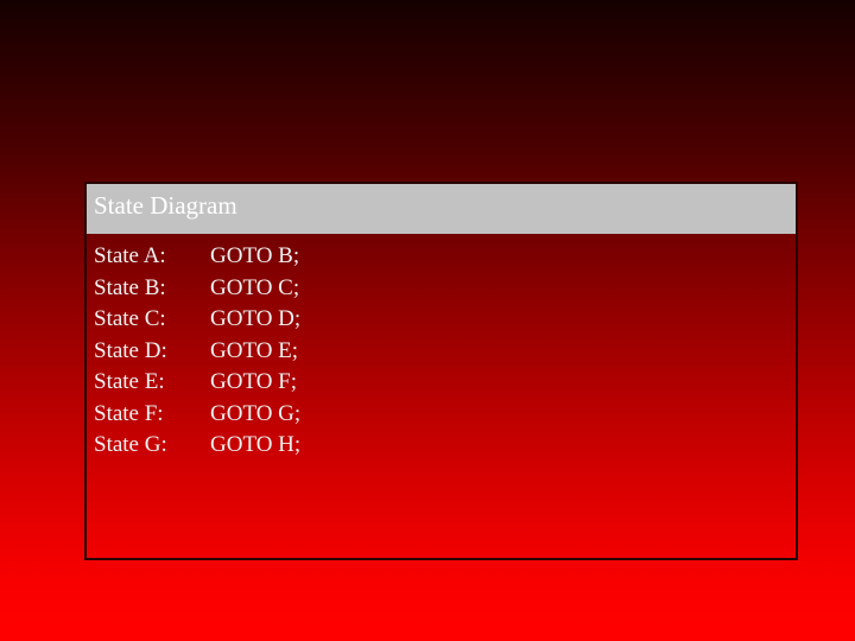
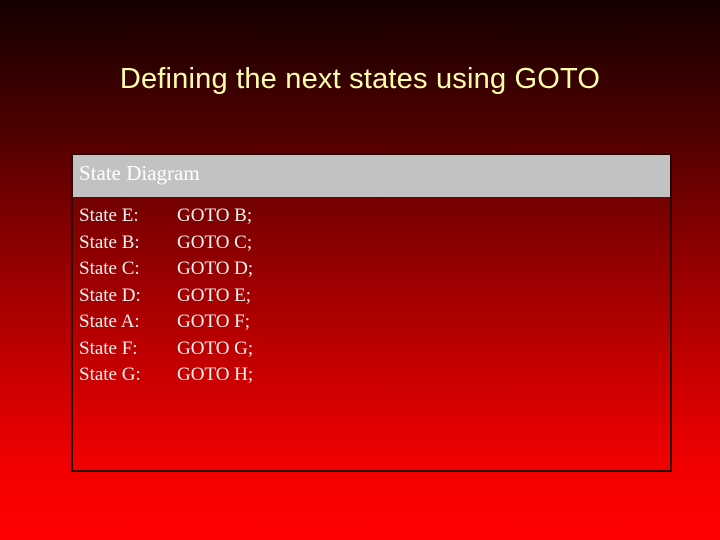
+ Defining the next states using GOTO
  State Diagram
- State A: GOTO B;
+ State E: GOTO B;
  State B: GOTO C;
  State C: GOTO D;
  State D: GOTO E;
- State E: GOTO F;
+ State A: GOTO F;
  State F: GOTO G;
  State G: GOTO H;
